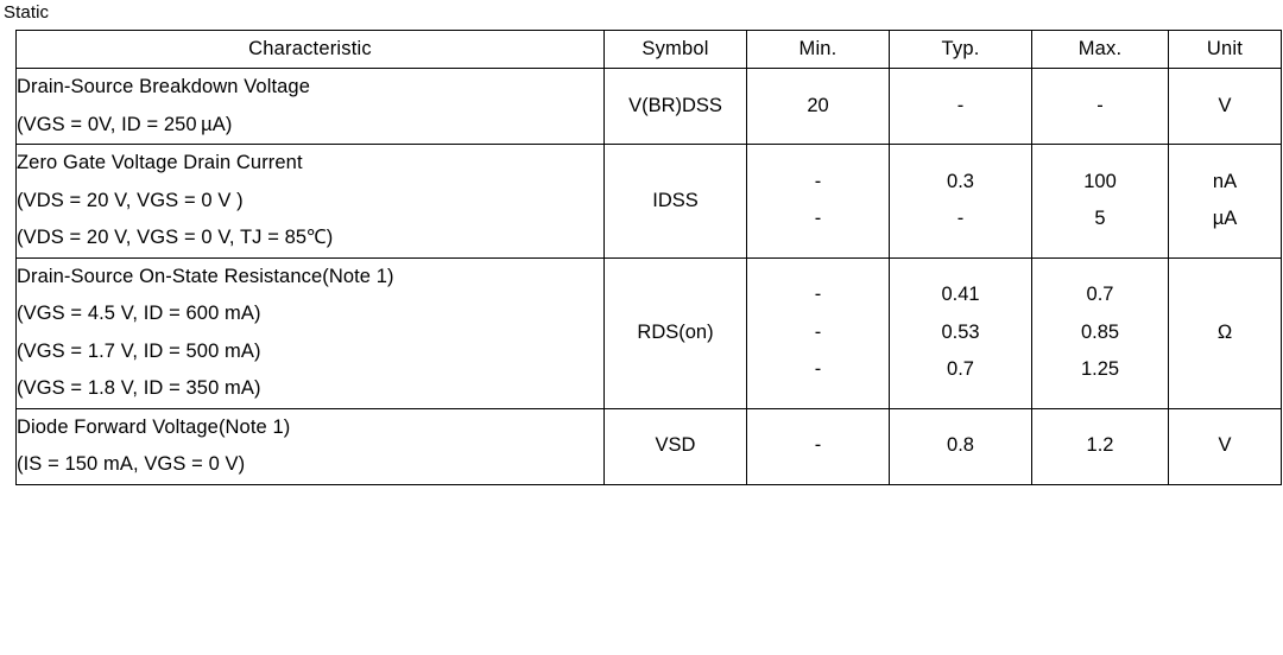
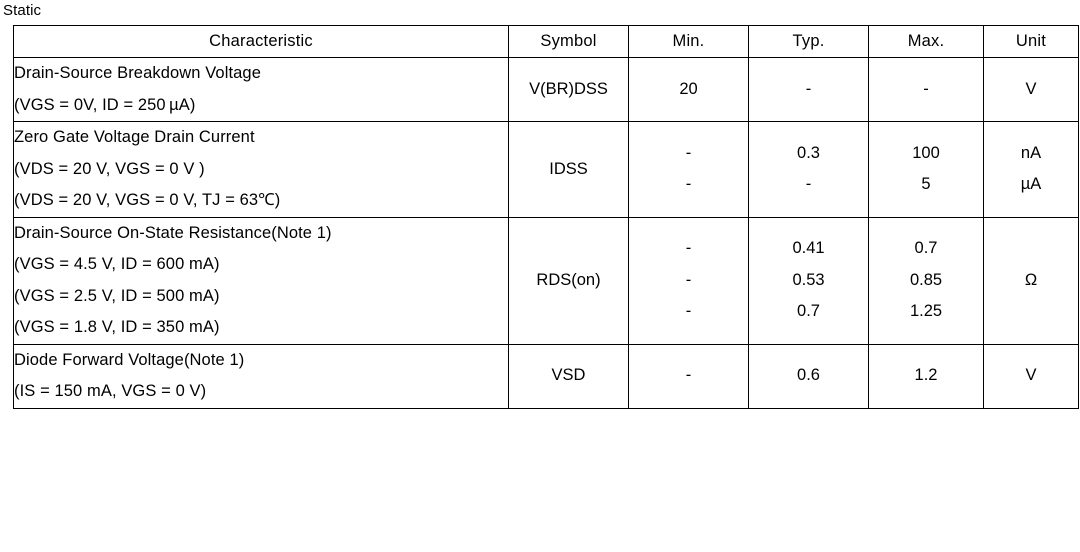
  Static
  Characteristic	Symbol	Min.	Typ.	Max.	Unit
  Drain-Source Breakdown Voltage(VGS = 0V, ID = 250 µA)	V(BR)DSS	20	-	-	V
- Zero Gate Voltage Drain Current(VDS = 20 V, VGS = 0 V )(VDS = 20 V, VGS = 0 V, TJ = 85℃)	IDSS	--	0.3-	1005	nAµA
+ Zero Gate Voltage Drain Current(VDS = 20 V, VGS = 0 V )(VDS = 20 V, VGS = 0 V, TJ = 63℃)	IDSS	--	0.3-	1005	nAµA
- Drain-Source On-State Resistance(Note 1)(VGS = 4.5 V, ID = 600 mA)(VGS = 1.7 V, ID = 500 mA)(VGS = 1.8 V, ID = 350 mA)	RDS(on)	---	0.410.530.7	0.70.851.25	Ω
+ Drain-Source On-State Resistance(Note 1)(VGS = 4.5 V, ID = 600 mA)(VGS = 2.5 V, ID = 500 mA)(VGS = 1.8 V, ID = 350 mA)	RDS(on)	---	0.410.530.7	0.70.851.25	Ω
- Diode Forward Voltage(Note 1)(IS = 150 mA, VGS = 0 V)	VSD	-	0.8	1.2	V
+ Diode Forward Voltage(Note 1)(IS = 150 mA, VGS = 0 V)	VSD	-	0.6	1.2	V
